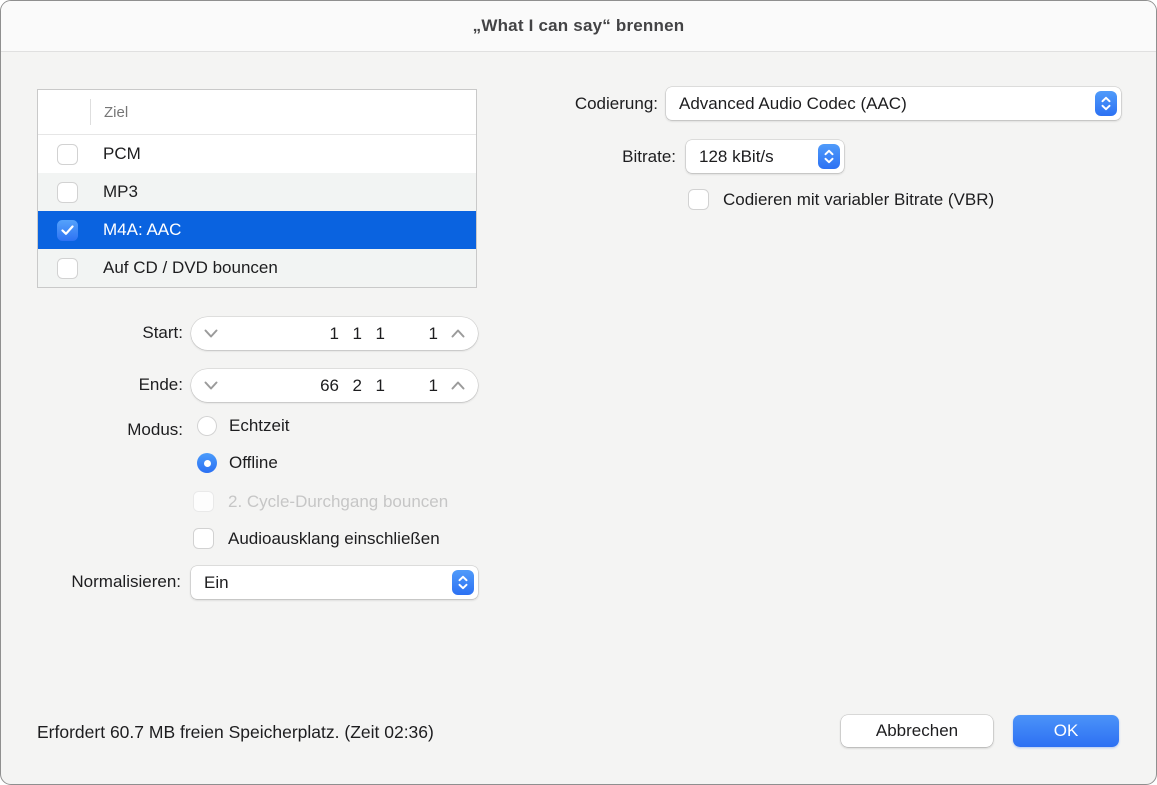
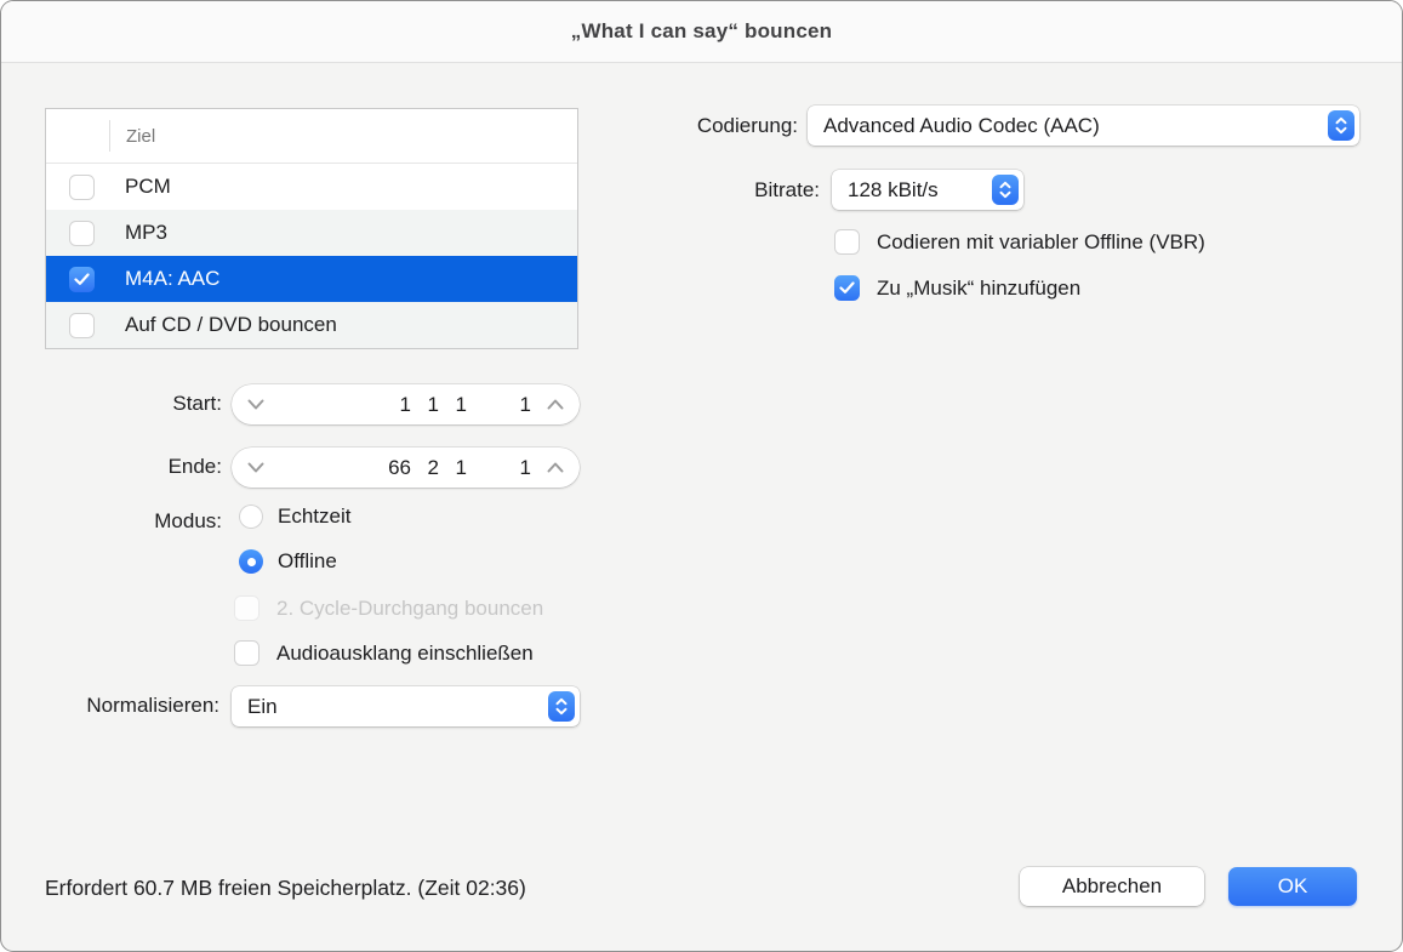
- „What I can say“ brennen
+ „What I can say“ bouncen
  Ziel
  PCM
  MP3
  M4A: AAC
  Auf CD / DVD bouncen
  Codierung:
  Advanced Audio Codec (AAC)
  Bitrate:
  128 kBit/s
- Codieren mit variabler Bitrate (VBR)
+ Codieren mit variabler Offline (VBR)
+ Zu „Musik“ hinzufügen
  Start:
  1
  1
  1
  1
  Ende:
  66
  2
  1
  1
  Modus:
  Echtzeit
  Offline
  2. Cycle-Durchgang bouncen
  Audioausklang einschließen
  Normalisieren:
  Ein
  Erfordert 60.7 MB freien Speicherplatz. (Zeit 02:36)
  Abbrechen
  OK
